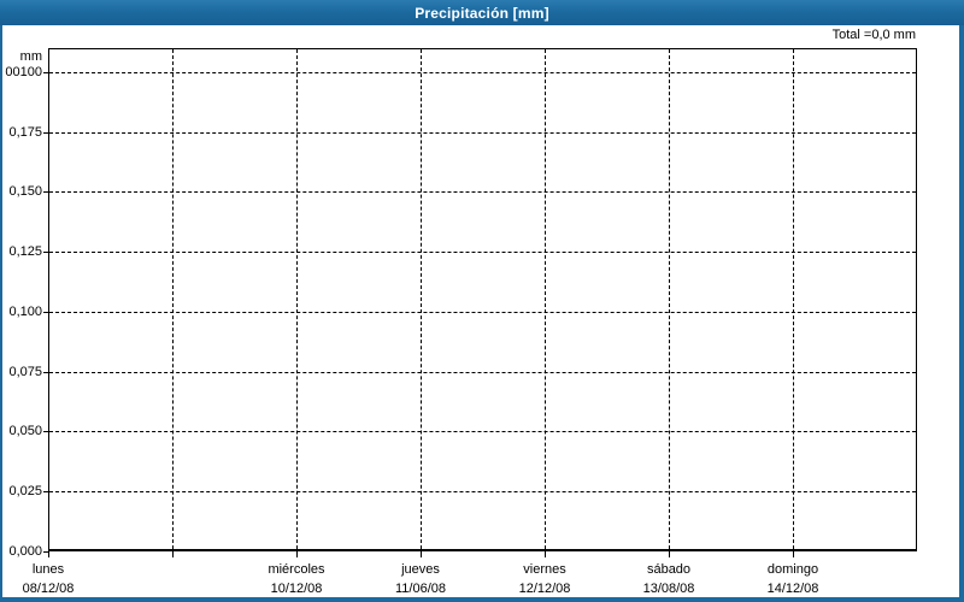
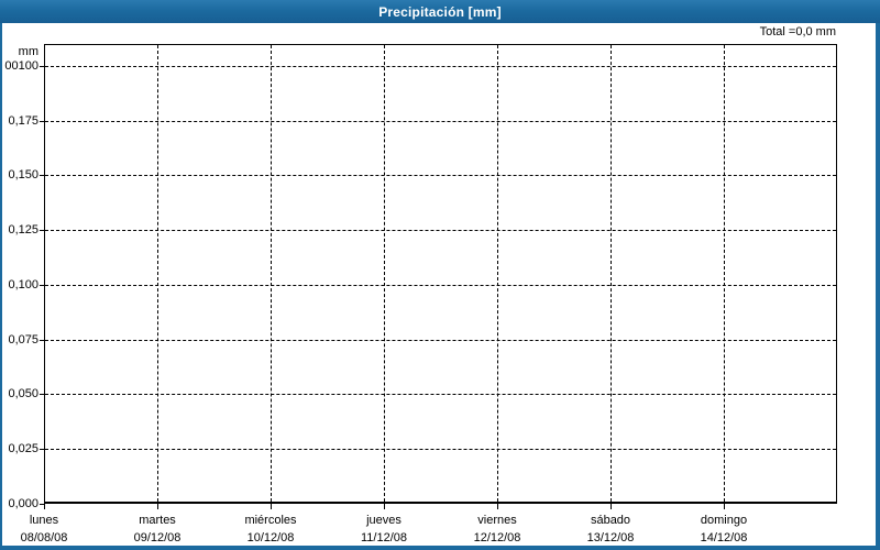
  Precipitación [mm]
  Total =0,0 mm
  mm
  0,000
  0,025
  0,050
  0,075
  0,100
  0,125
  0,150
  0,175
  00100
  lunes
- 08/12/08
+ 08/08/08
+ martes
+ 09/12/08
  miércoles
  10/12/08
  jueves
- 11/06/08
+ 11/12/08
  viernes
  12/12/08
  sábado
- 13/08/08
+ 13/12/08
  domingo
  14/12/08
